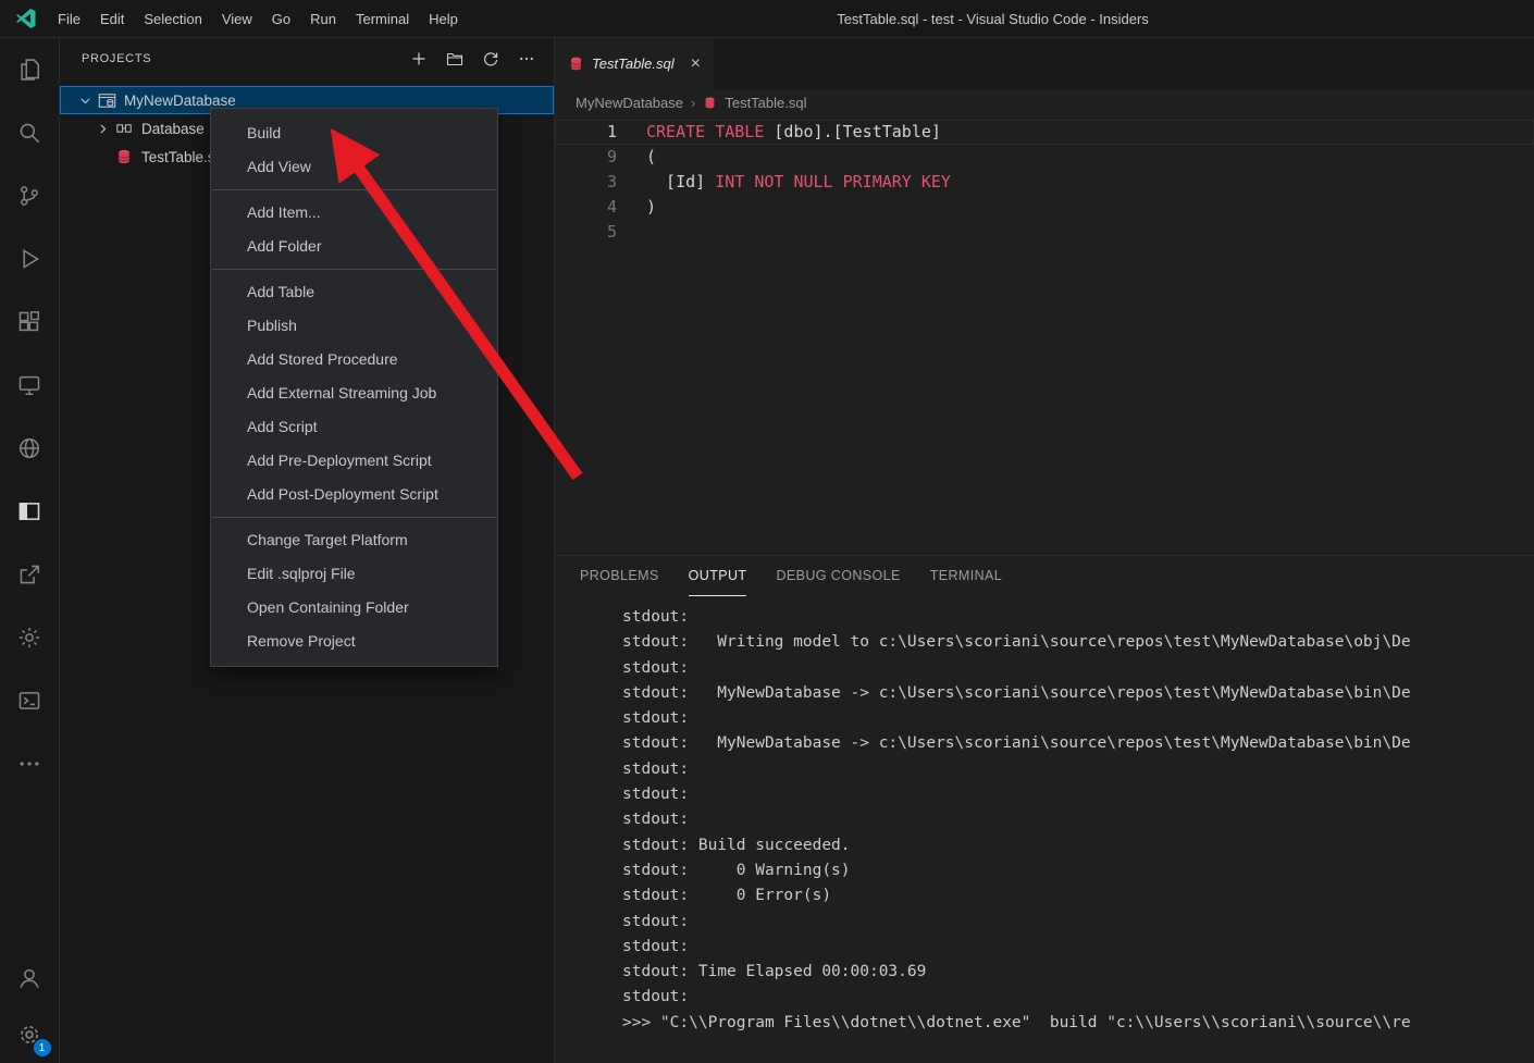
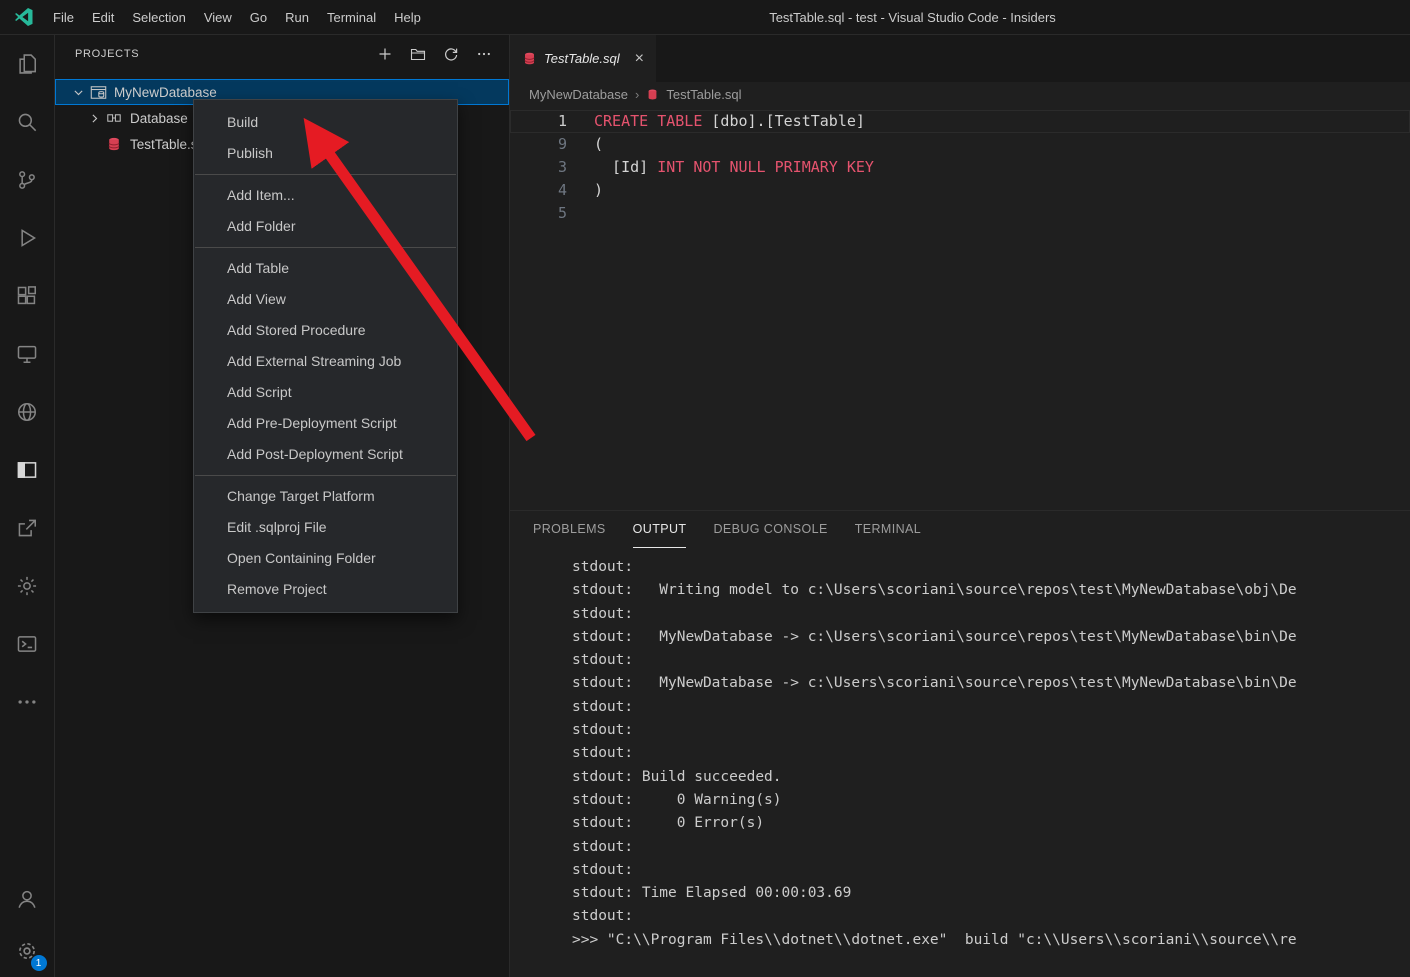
  File
  Edit
  Selection
  View
  Go
  Run
  Terminal
  Help
  TestTable.sql - test - Visual Studio Code - Insiders
  1
  PROJECTS
  MyNewDatabase
  Database
  TestTable.
  TestTable.sql
  ×
  MyNewDatabase
  ›
  TestTable.sql
  1
  CREATE TABLE [dbo].[TestTable]
  9
  (
  3
  [Id] INT NOT NULL PRIMARY KEY
  4
  )
  5
  PROBLEMS
  OUTPUT
  DEBUG CONSOLE
  TERMINAL
  stdout:
  stdout: Writing model to c:\Users\scoriani\source\repos\test\MyNewDatabase\obj\De
  stdout:
  stdout: MyNewDatabase -> c:\Users\scoriani\source\repos\test\MyNewDatabase\bin\De
  stdout:
  stdout: MyNewDatabase -> c:\Users\scoriani\source\repos\test\MyNewDatabase\bin\De
  stdout:
  stdout:
  stdout:
  stdout: Build succeeded.
  stdout: 0 Warning(s)
  stdout: 0 Error(s)
  stdout:
  stdout:
  stdout: Time Elapsed 00:00:03.69
  stdout:
  >>> "C:\\Program Files\\dotnet\\dotnet.exe" build "c:\\Users\\scoriani\\source\\re
  Build
- Add View
+ Publish
  Add Item...
  Add Folder
  Add Table
- Publish
+ Add View
  Add Stored Procedure
  Add External Streaming Job
  Add Script
  Add Pre-Deployment Script
  Add Post-Deployment Script
  Change Target Platform
  Edit .sqlproj File
  Open Containing Folder
  Remove Project
